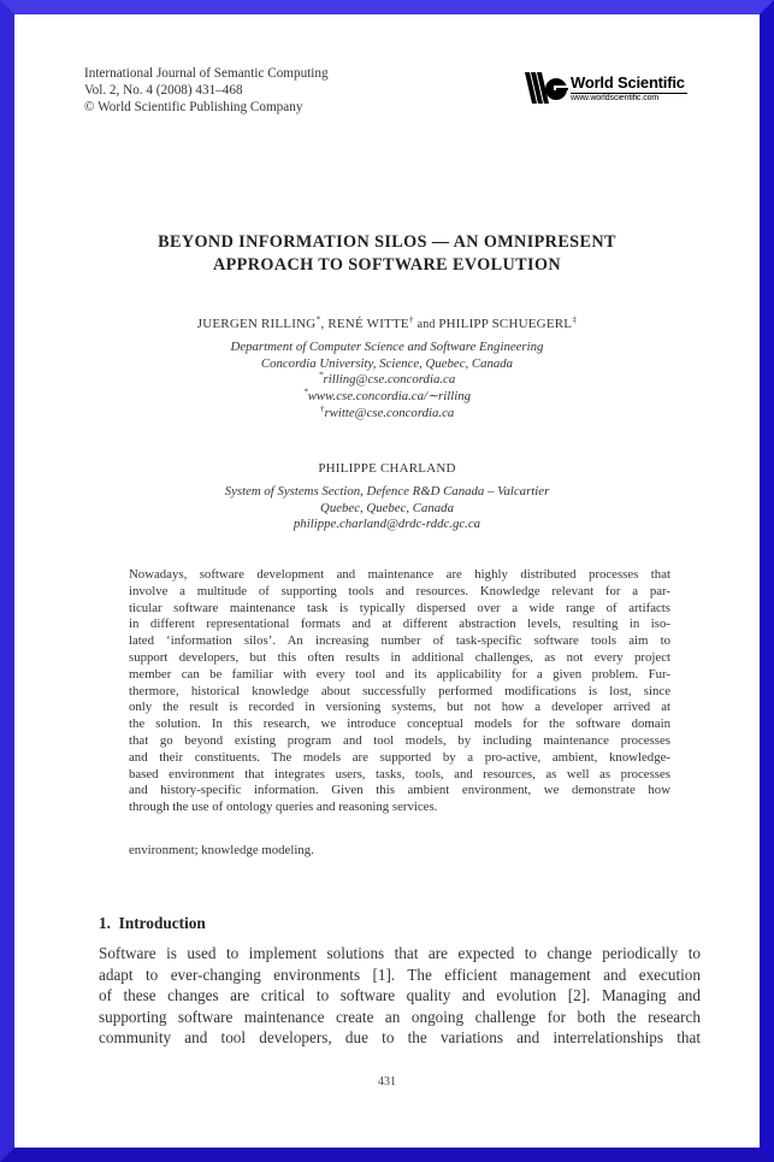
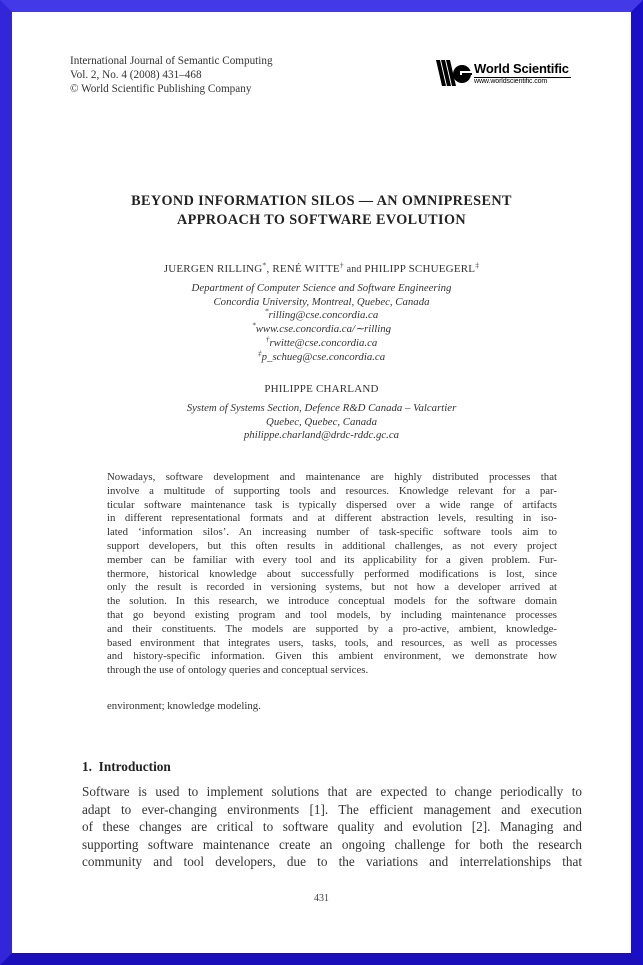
  International Journal of Semantic Computing
  Vol. 2, No. 4 (2008) 431–468
  © World Scientific Publishing Company
  World Scientific
  BEYOND INFORMATION SILOS — AN OMNIPRESENT
  APPROACH TO SOFTWARE EVOLUTION
  JUERGEN RILLING*, RENÉ WITTE† and PHILIPP SCHUEGERL‡
  Department of Computer Science and Software Engineering
- Concordia University, Science, Quebec, Canada
+ Concordia University, Montreal, Quebec, Canada
  *rilling@cse.concordia.ca
  *www.cse.concordia.ca/∼rilling
  †rwitte@cse.concordia.ca
+ ‡p_schueg@cse.concordia.ca
  PHILIPPE CHARLAND
  System of Systems Section, Defence R&D Canada – Valcartier
  Quebec, Quebec, Canada
  philippe.charland@drdc-rddc.gc.ca
  Nowadays, software development and maintenance are highly distributed processes that
  involve a multitude of supporting tools and resources. Knowledge relevant for a par-
  ticular software maintenance task is typically dispersed over a wide range of artifacts
  in different representational formats and at different abstraction levels, resulting in iso-
  lated ‘information silos’. An increasing number of task-specific software tools aim to
  support developers, but this often results in additional challenges, as not every project
  member can be familiar with every tool and its applicability for a given problem. Fur-
  thermore, historical knowledge about successfully performed modifications is lost, since
  only the result is recorded in versioning systems, but not how a developer arrived at
  the solution. In this research, we introduce conceptual models for the software domain
  that go beyond existing program and tool models, by including maintenance processes
  and their constituents. The models are supported by a pro-active, ambient, knowledge-
  based environment that integrates users, tasks, tools, and resources, as well as processes
  and history-specific information. Given this ambient environment, we demonstrate how
- through the use of ontology queries and reasoning services.
+ through the use of ontology queries and conceptual services.
  environment; knowledge modeling.
  1. Introduction
  Software is used to implement solutions that are expected to change periodically to
  adapt to ever-changing environments [1]. The efficient management and execution
  of these changes are critical to software quality and evolution [2]. Managing and
  supporting software maintenance create an ongoing challenge for both the research
  community and tool developers, due to the variations and interrelationships that
  431
